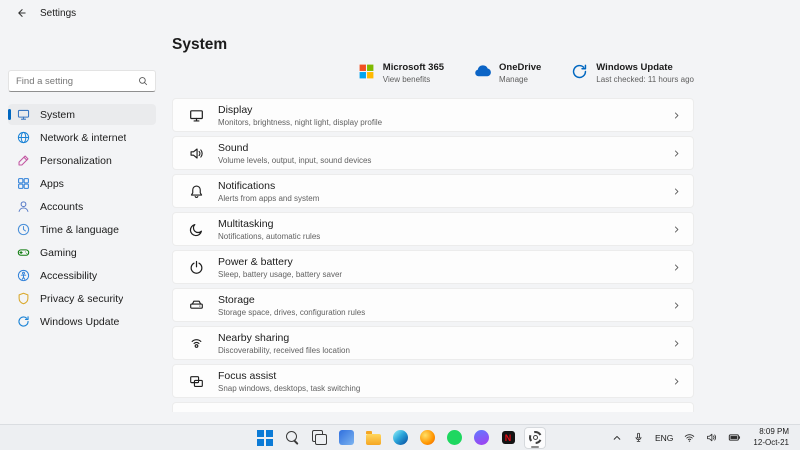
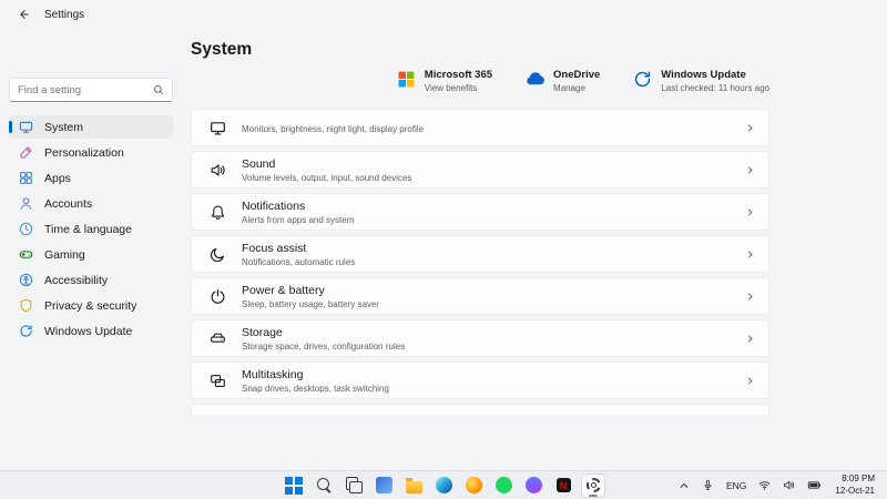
  Settings
  Find a setting
  System
- Network & internet
  Personalization
  Apps
  Accounts
  Time & language
  Gaming
  Accessibility
  Privacy & security
  Windows Update
  System
  Microsoft 365
  View benefits
  OneDrive
  Manage
  Windows Update
  Last checked: 11 hours ago
- Display
  Monitors, brightness, night light, display profile
  Sound
  Volume levels, output, input, sound devices
  Notifications
  Alerts from apps and system
- Multitasking
+ Focus assist
  Notifications, automatic rules
  Power & battery
  Sleep, battery usage, battery saver
  Storage
  Storage space, drives, configuration rules
- Nearby sharing
- Discoverability, received files location
- Focus assist
+ Multitasking
- Snap windows, desktops, task switching
+ Snap drives, desktops, task switching
  ENG
  8:09 PM
  12-Oct-21
